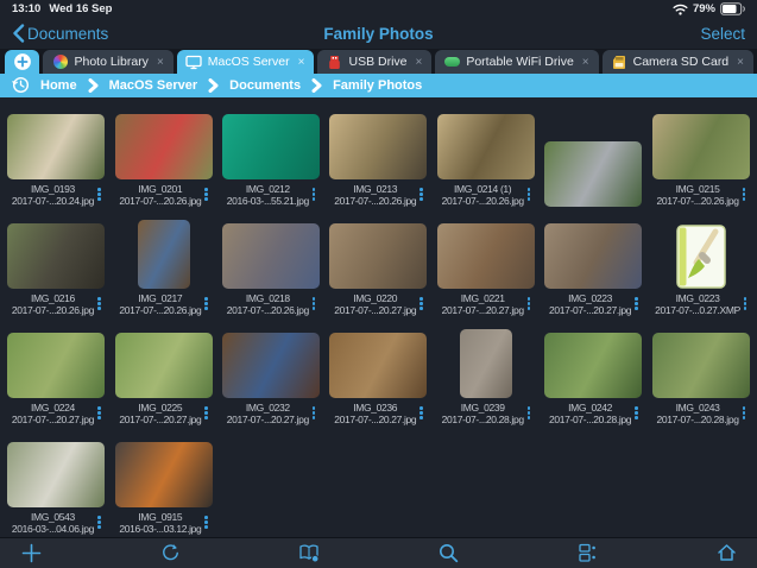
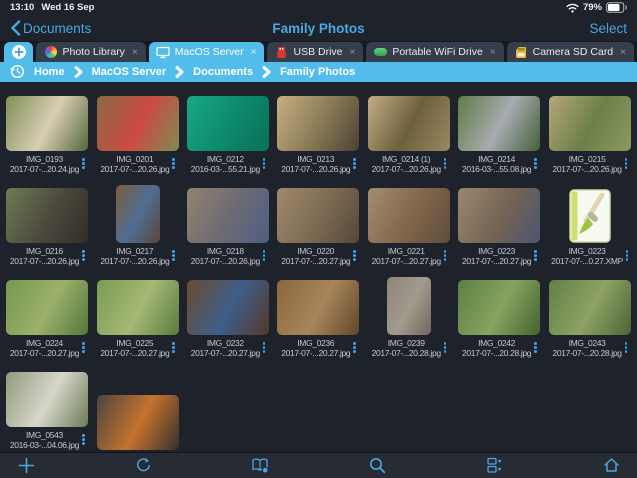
  13:10
  Wed 16 Sep
  79%
  Documents
  Family Photos
  Select
  Photo Library
  ×
  MacOS Server
  ×
  USB Drive
  ×
  Portable WiFi Drive
  ×
  Camera SD Card
  ×
  Home
  MacOS Server
  Documents
  Family Photos
  IMG_0193
  2017-07-...20.24.jpg
  IMG_0201
  2017-07-...20.26.jpg
  IMG_0212
  2016-03-...55.21.jpg
  IMG_0213
  2017-07-...20.26.jpg
  IMG_0214 (1)
  2017-07-...20.26.jpg
+ IMG_0214
+ 2016-03-...55.08.jpg
  IMG_0215
  2017-07-...20.26.jpg
  IMG_0216
  2017-07-...20.26.jpg
  IMG_0217
  2017-07-...20.26.jpg
  IMG_0218
  2017-07-...20.26.jpg
  IMG_0220
  2017-07-...20.27.jpg
  IMG_0221
  2017-07-...20.27.jpg
  IMG_0223
  2017-07-...20.27.jpg
  IMG_0223
  2017-07-...0.27.XMP
  IMG_0224
  2017-07-...20.27.jpg
  IMG_0225
  2017-07-...20.27.jpg
  IMG_0232
  2017-07-...20.27.jpg
  IMG_0236
  2017-07-...20.27.jpg
  IMG_0239
  2017-07-...20.28.jpg
  IMG_0242
  2017-07-...20.28.jpg
  IMG_0243
  2017-07-...20.28.jpg
  IMG_0543
  2016-03-...04.06.jpg
- IMG_0915
- 2016-03-...03.12.jpg
